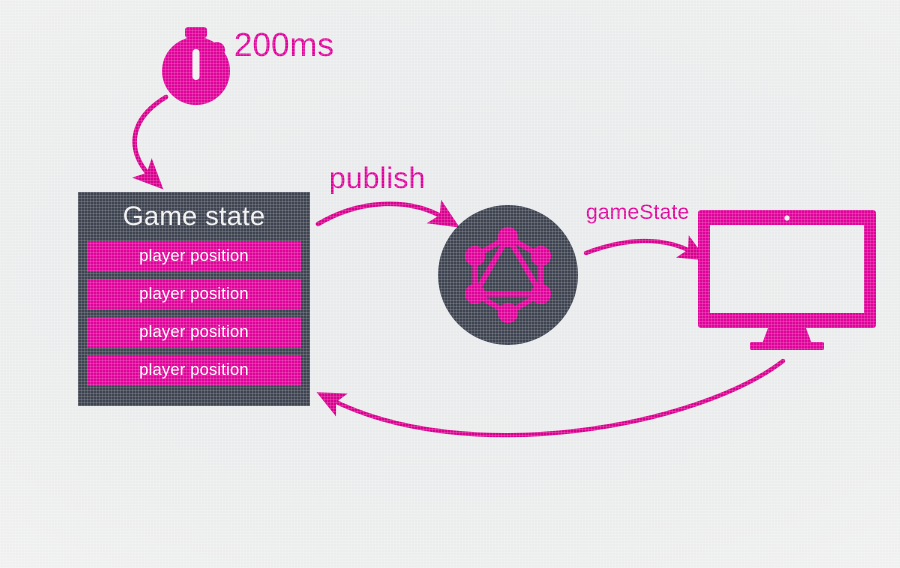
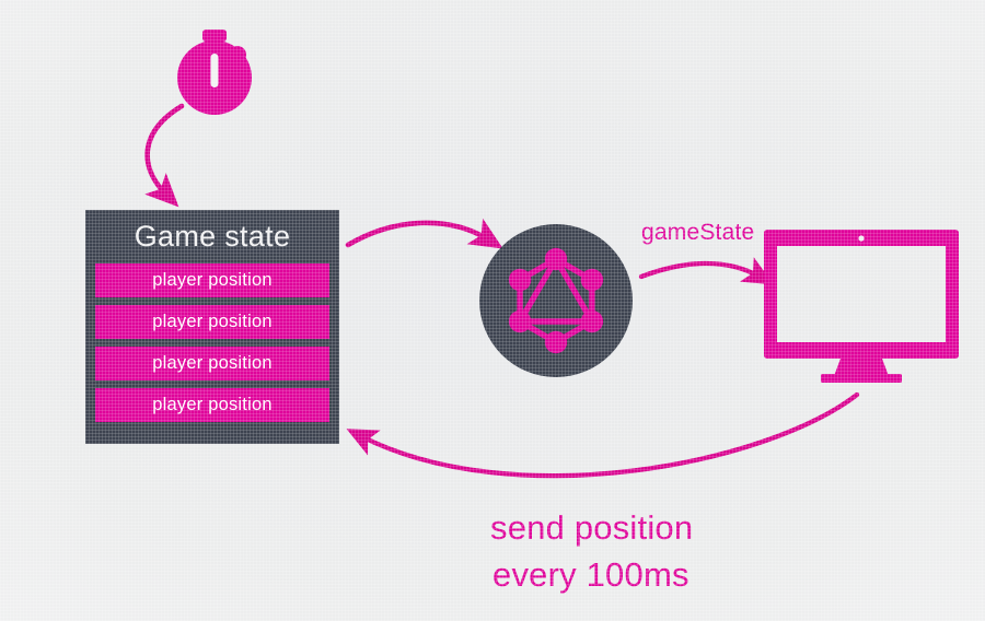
  Game state
  player position
  player position
  player position
  player position
- 200ms
- publish
  gameState
+ send position
+ every 100ms
